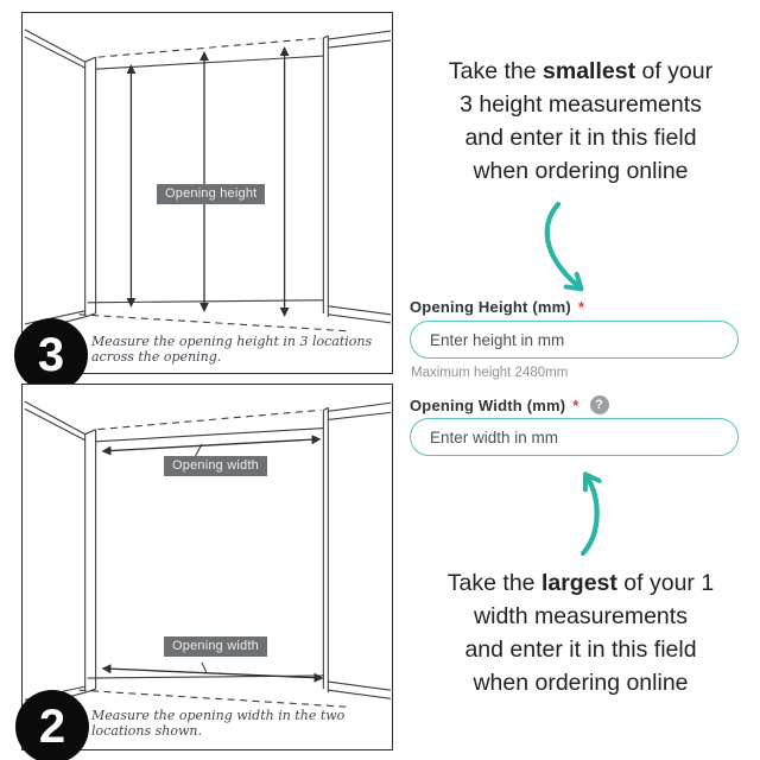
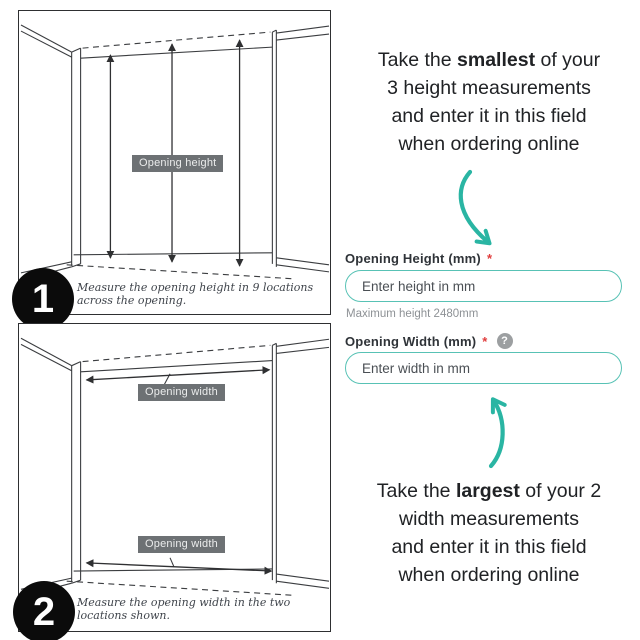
  Opening height
- Measure the opening height in 3 locations across the opening.
+ Measure the opening height in 9 locations across the opening.
- 3
+ 1
  Opening width
  Opening width
  Measure the opening width in the two locations shown.
  2
  Take the smallest of your
  3 height measurements
  and enter it in this field
  when ordering online
  Opening Height (mm)
  *
  Enter height in mm
  Maximum height 2480mm
  Opening Width (mm)
  *
  ?
  Enter width in mm
- Take the largest of your 1
+ Take the largest of your 2
  width measurements
  and enter it in this field
  when ordering online
